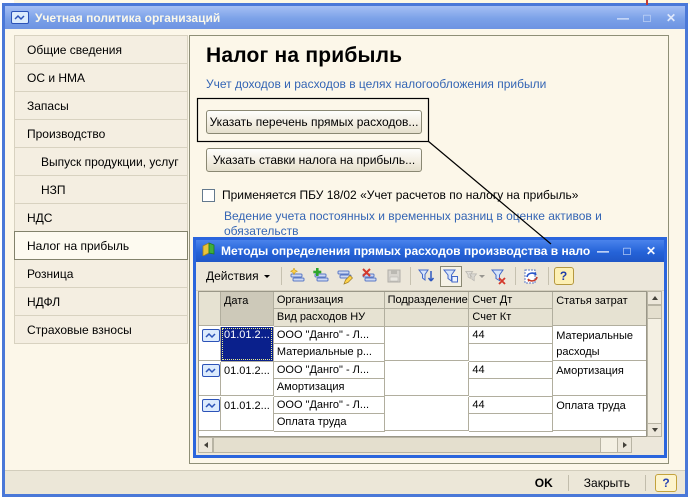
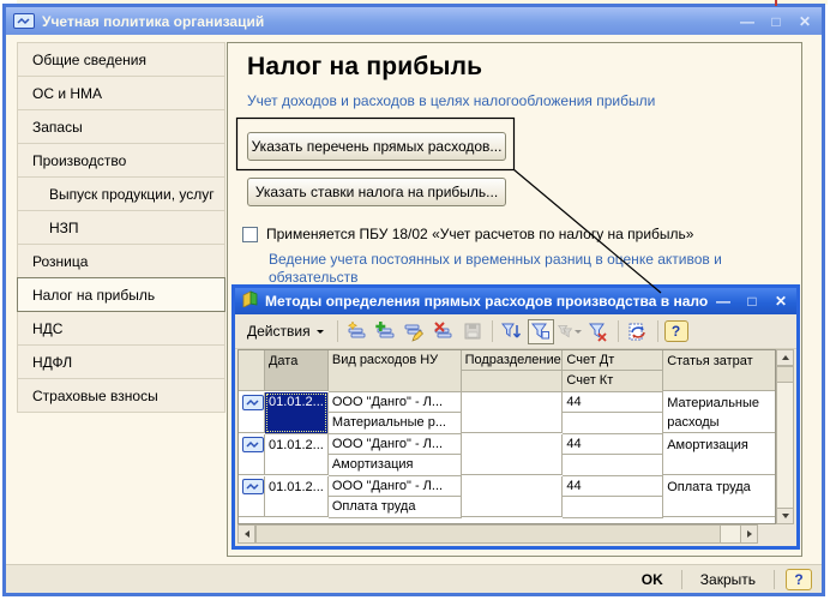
  Учетная политика организаций
  —
  □
  ✕
  Общие сведения
  ОС и НМА
  Запасы
  Производство
  Выпуск продукции, услуг
  НЗП
- НДС
+ Розница
  Налог на прибыль
- Розница
+ НДС
  НДФЛ
  Страховые взносы
  Налог на прибыль
  Учет доходов и расходов в целях налогообложения прибыли
  Указать перечень прямых расходов...
  Указать ставки налога на прибыль...
  Применяется ПБУ 18/02 «Учет расчетов по налогу на прибыль»
  Ведение учета постоянных и временных разниц в оценке активов и обязательств
  OK
  Закрыть
  ?
  Методы определения прямых расходов производства в нало
  —
  □
  ✕
  Действия
  ?
  Дата
- Организация
  Вид расходов НУ
  Подразделение
  Счет Дт
  Счет Кт
  Статья затрат
  01.01.2...
  ООО "Данго" - Л...
  Материальные р...
  44
  Материальные расходы
  01.01.2...
  ООО "Данго" - Л...
  Амортизация
  44
  Амортизация
  01.01.2...
  ООО "Данго" - Л...
  Оплата труда
  44
  Оплата труда
